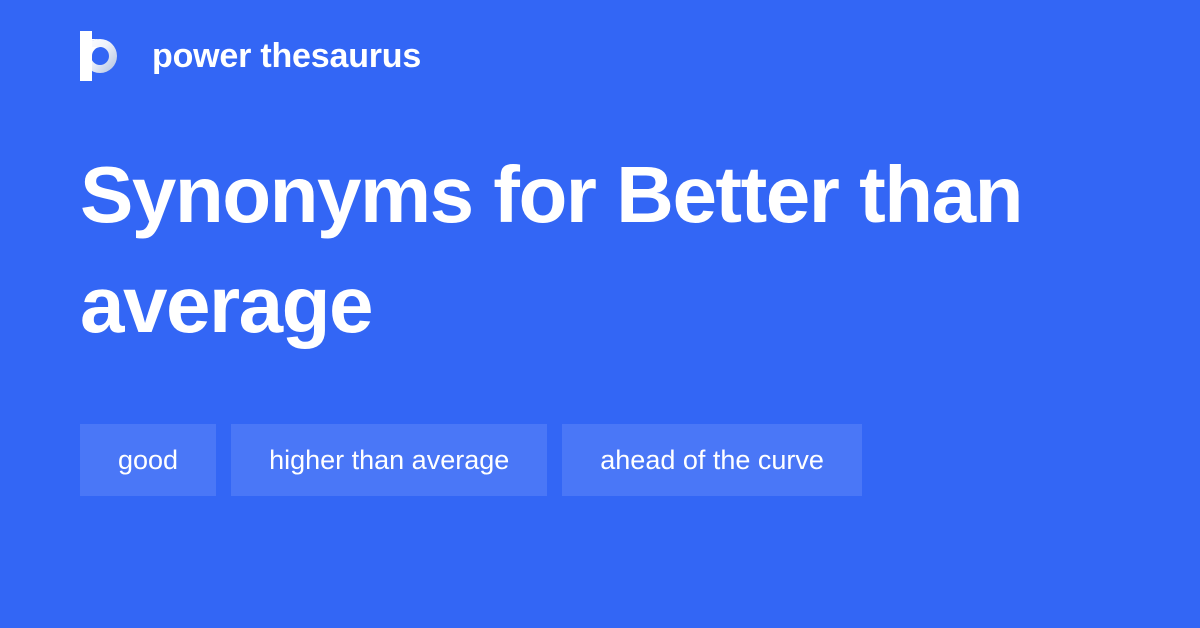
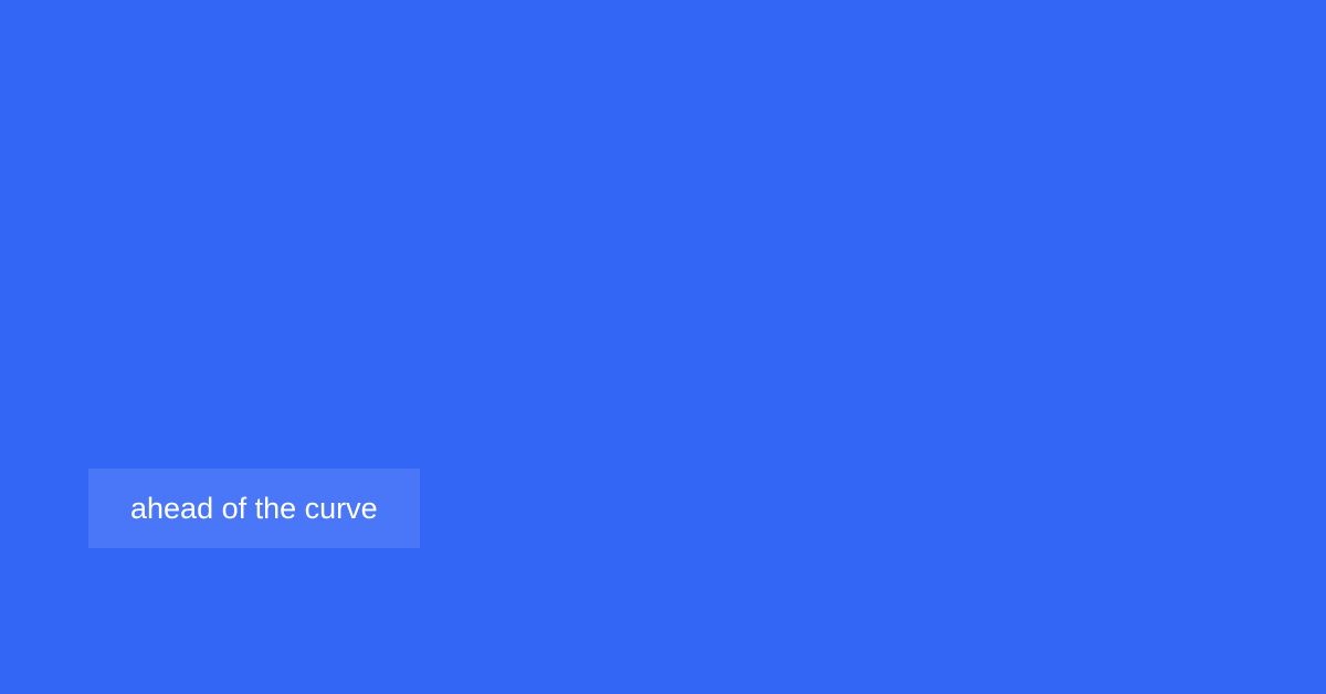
- power thesaurus
- Synonyms for Better than average
- good
- higher than average
  ahead of the curve
